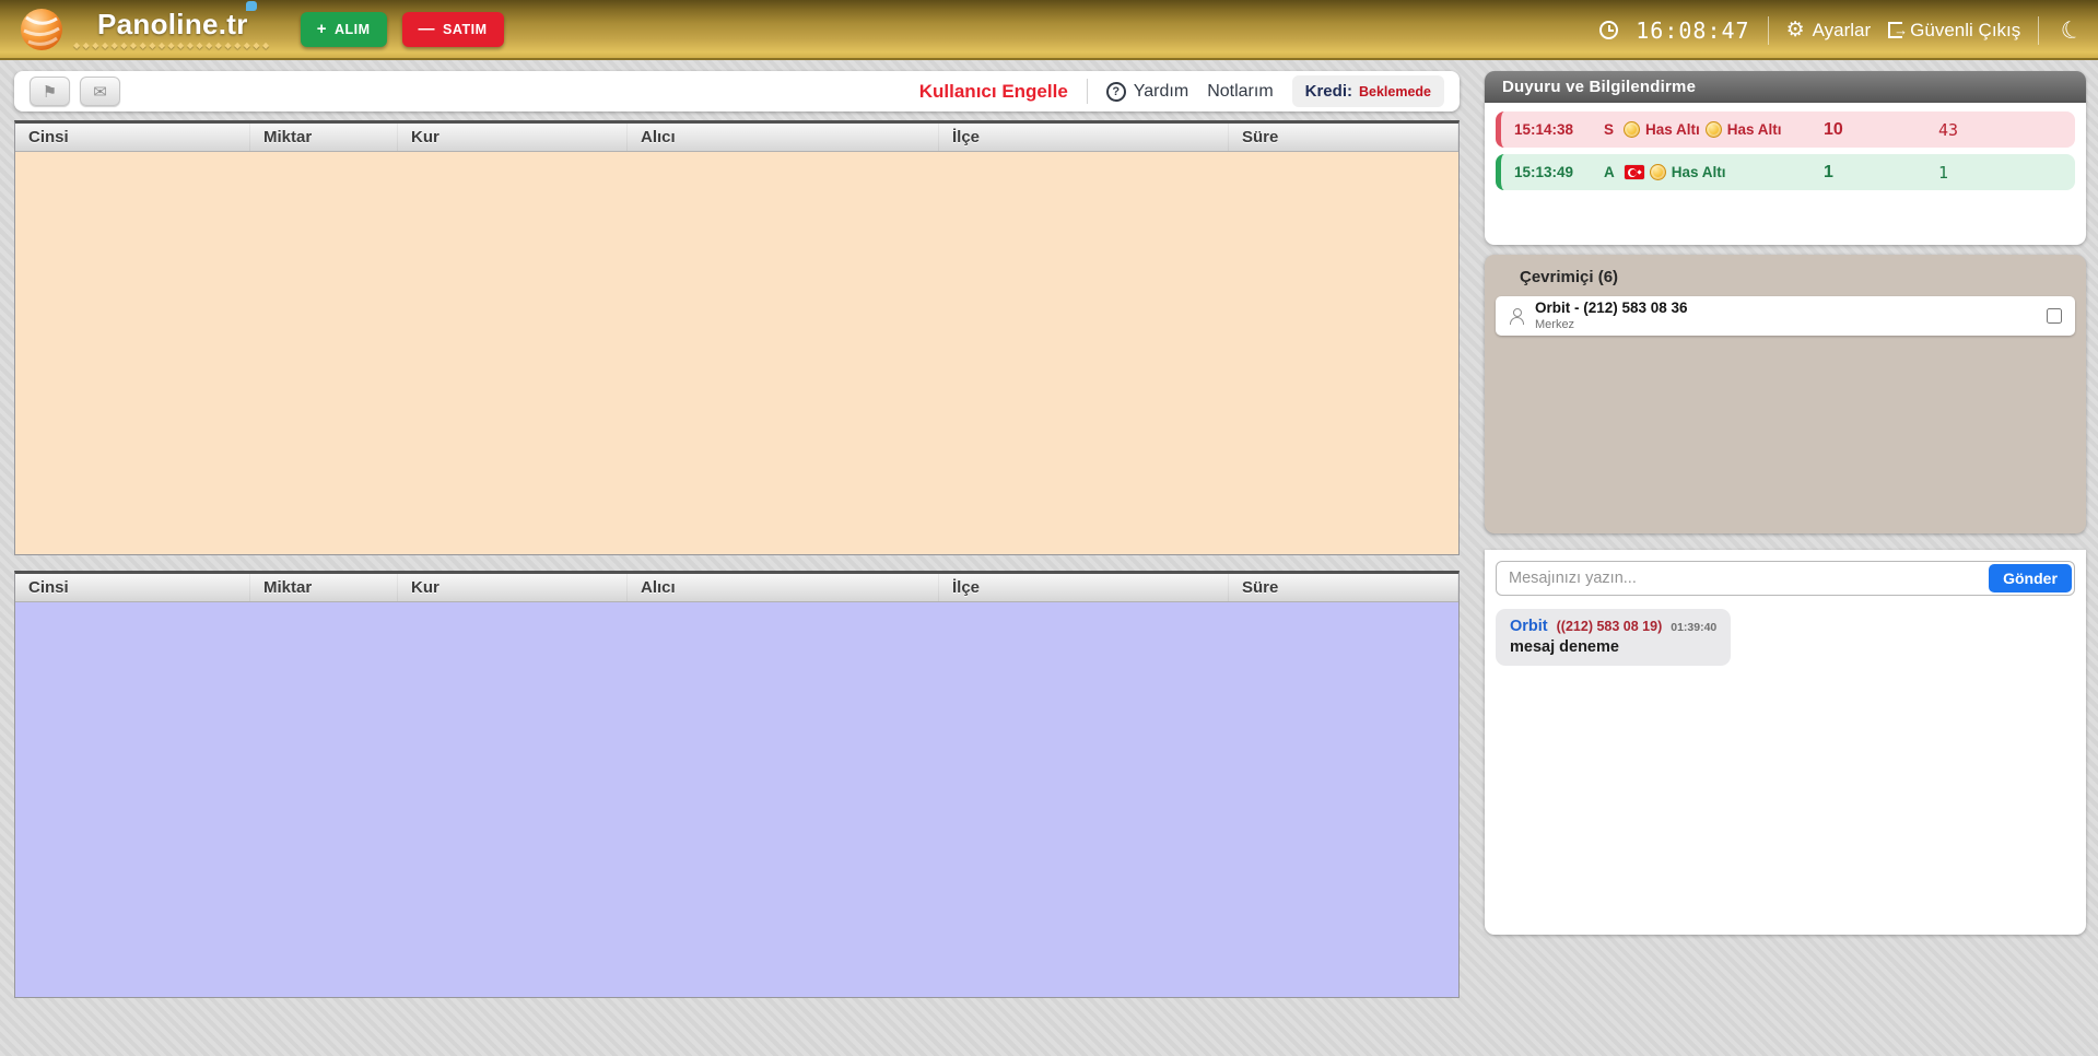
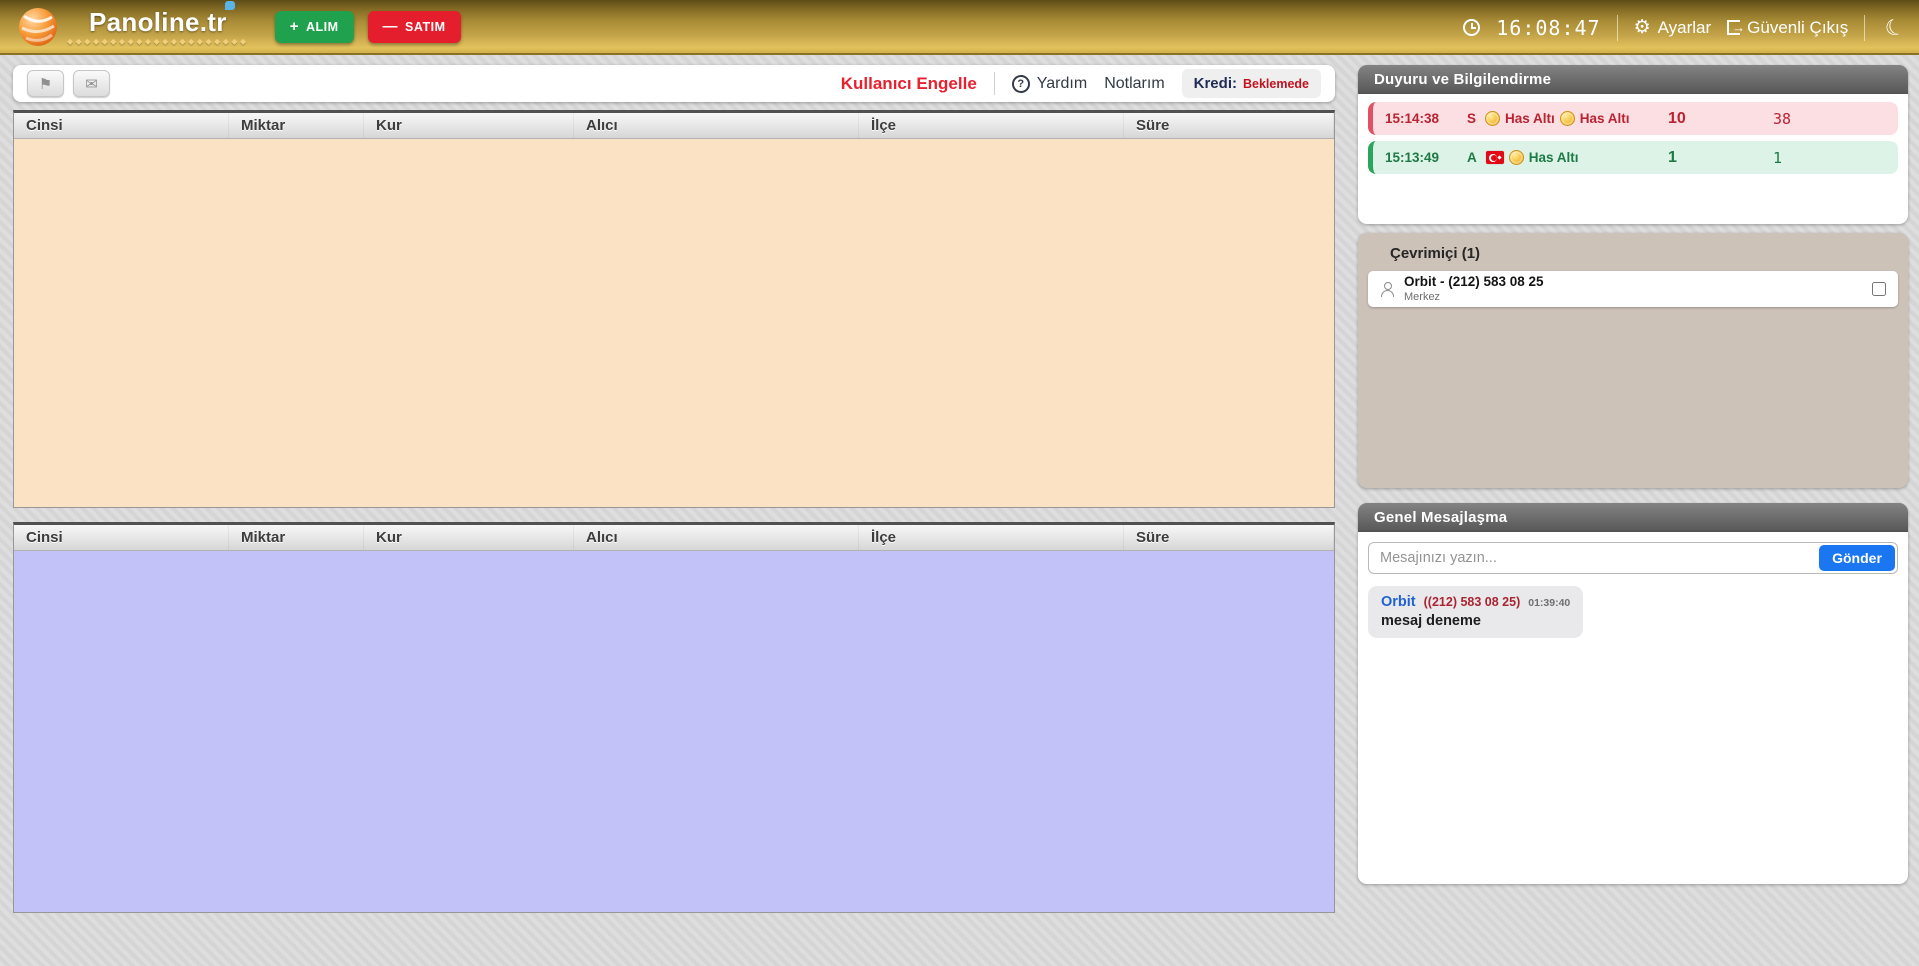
  Panoline.tr
  ◆◆◆◆◆◆◆◆◆◆◆◆◆◆◆◆◆◆◆◆◆
  +
  ALIM
  —
  SATIM
  16:08:47
  ⚙
  Ayarlar
  Güvenli Çıkış
  ⚑
  ✉
  Kullanıcı Engelle
  ?
  Yardım
  Notlarım
  Kredi:
  Beklemede
  Cinsi
  Miktar
  Kur
  Alıcı
  İlçe
  Süre
  Cinsi
  Miktar
  Kur
  Alıcı
  İlçe
  Süre
  Duyuru ve Bilgilendirme
  15:14:38
  S
  Has Altı
  Has Altı
  10
- 43
+ 38
  15:13:49
  A
  Has Altı
  1
  1
- Çevrimiçi (6)
+ Çevrimiçi (1)
- Orbit - (212) 583 08 36
+ Orbit - (212) 583 08 25
  Merkez
+ Genel Mesajlaşma
  Mesajınızı yazın...
  Gönder
  Orbit
- ((212) 583 08 19)
+ ((212) 583 08 25)
  01:39:40
  mesaj deneme
